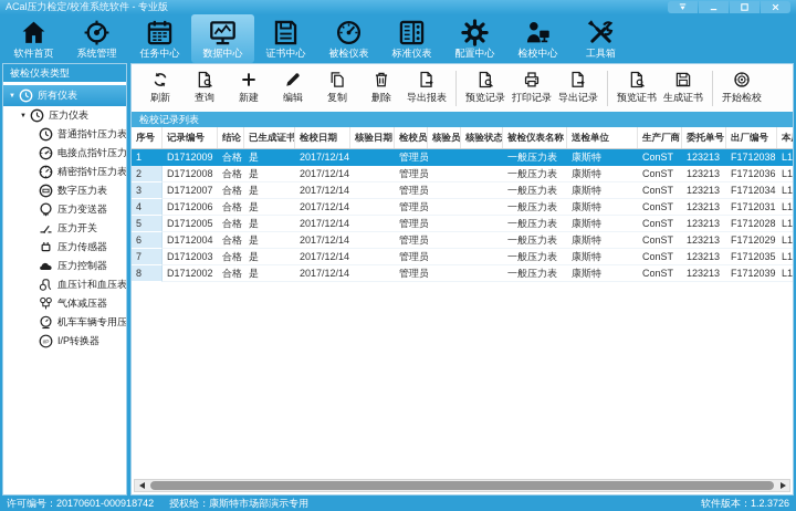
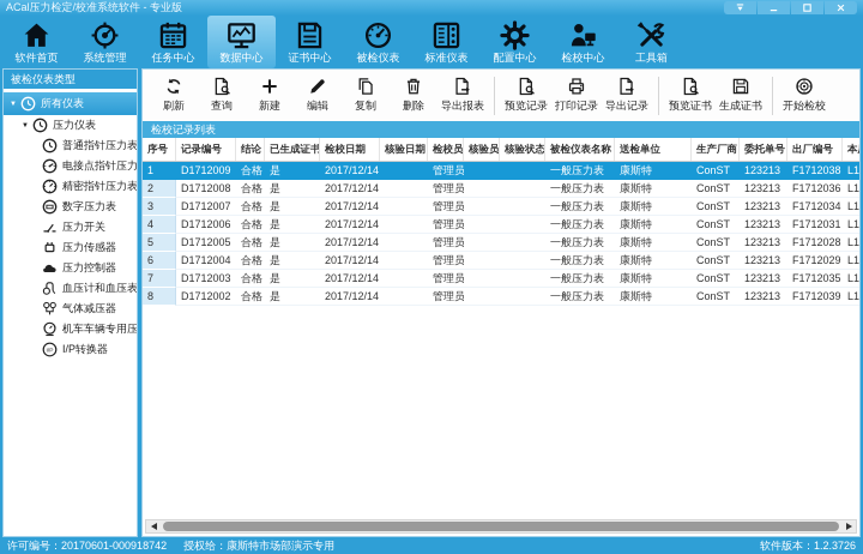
  ACal压力检定/校准系统软件 - 专业版
  软件首页
  系统管理
  任务中心
  数据中心
  证书中心
  被检仪表
  标准仪表
  配置中心
  检校中心
  工具箱
  被检仪表类型
  所有仪表
  压力仪表
  普通指针压力表
  电接点指针压力
  精密指针压力表
  数字压力表
- 压力变送器
  压力开关
  压力传感器
  压力控制器
  血压计和血压表
  气体减压器
  机车车辆专用压
  I/P转换器
  刷新
  查询
  新建
  编辑
  复制
  删除
  导出报表
  预览记录
  打印记录
  导出记录
  预览证书
  生成证书
  开始检校
  检校记录列表
  序号
  记录编号
  结论
  已生成证书
  检校日期
  核验日期
  检校员
  核验员
  核验状态
  被检仪表名称
  送检单位
  生产厂商
  委托单号
  出厂编号
  1
  D1712009
  合格
  是
  2017/12/14
  管理员
  一般压力表
  康斯特
  ConST
  123213
  F1712038
  2
  D1712008
  合格
  是
  2017/12/14
  管理员
  一般压力表
  康斯特
  ConST
  123213
  F1712036
  3
  D1712007
  合格
  是
  2017/12/14
  管理员
  一般压力表
  康斯特
  ConST
  123213
  F1712034
  4
  D1712006
  合格
  是
  2017/12/14
  管理员
  一般压力表
  康斯特
  ConST
  123213
  F1712031
  5
  D1712005
  合格
  是
  2017/12/14
  管理员
  一般压力表
  康斯特
  ConST
  123213
  F1712028
  6
  D1712004
  合格
  是
  2017/12/14
  管理员
  一般压力表
  康斯特
  ConST
  123213
  F1712029
  7
  D1712003
  合格
  是
  2017/12/14
  管理员
  一般压力表
  康斯特
  ConST
  123213
  F1712035
  8
  D1712002
  合格
  是
  2017/12/14
  管理员
  一般压力表
  康斯特
  ConST
  123213
  F1712039
  许可编号：20170601-000918742
  授权给：康斯特市场部演示专用
  软件版本：1.2.3726
